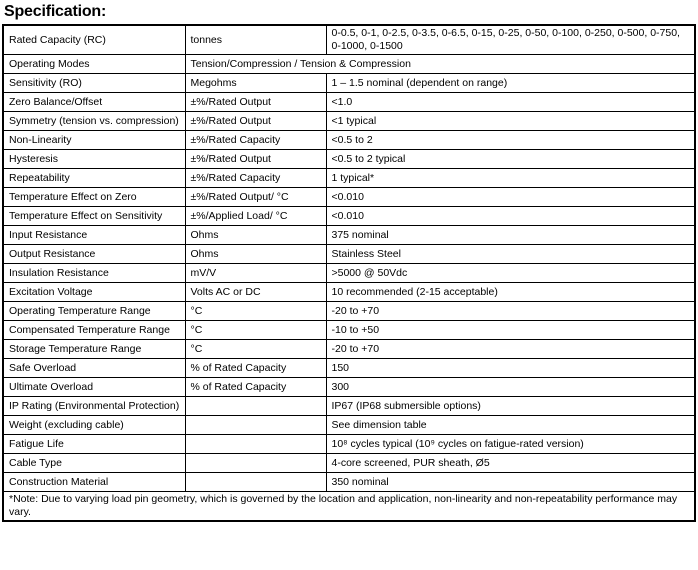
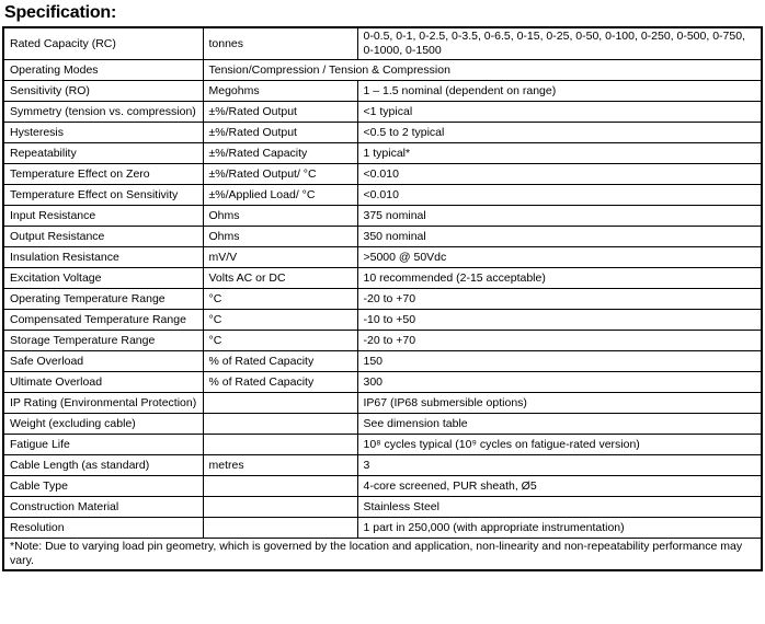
  Specification:
  Rated Capacity (RC)	tonnes	0-0.5, 0-1, 0-2.5, 0-3.5, 0-6.5, 0-15, 0-25, 0-50, 0-100, 0-250, 0-500, 0-750, 0-1000, 0-1500
  Operating Modes	Tension/Compression / Tension & Compression
  Sensitivity (RO)	Megohms	1 – 1.5 nominal (dependent on range)
- Zero Balance/Offset	±%/Rated Output	<1.0
  Symmetry (tension vs. compression)	±%/Rated Output	<1 typical
- Non-Linearity	±%/Rated Capacity	<0.5 to 2
  Hysteresis	±%/Rated Output	<0.5 to 2 typical
  Repeatability	±%/Rated Capacity	1 typical*
  Temperature Effect on Zero	±%/Rated Output/ °C	<0.010
  Temperature Effect on Sensitivity	±%/Applied Load/ °C	<0.010
  Input Resistance	Ohms	375 nominal
- Output Resistance	Ohms	Stainless Steel
+ Output Resistance	Ohms	350 nominal
  Insulation Resistance	mV/V	>5000 @ 50Vdc
  Excitation Voltage	Volts AC or DC	10 recommended (2-15 acceptable)
  Operating Temperature Range	°C	-20 to +70
  Compensated Temperature Range	°C	-10 to +50
  Storage Temperature Range	°C	-20 to +70
  Safe Overload	% of Rated Capacity	150
  Ultimate Overload	% of Rated Capacity	300
  IP Rating (Environmental Protection)		IP67 (IP68 submersible options)
  Weight (excluding cable)		See dimension table
  Fatigue Life		10⁸ cycles typical (10⁹ cycles on fatigue-rated version)
+ Cable Length (as standard)	metres	3
  Cable Type		4-core screened, PUR sheath, Ø5
- Construction Material		350 nominal
+ Construction Material		Stainless Steel
+ Resolution		1 part in 250,000 (with appropriate instrumentation)
  *Note: Due to varying load pin geometry, which is governed by the location and application, non-linearity and non-repeatability performance may vary.
